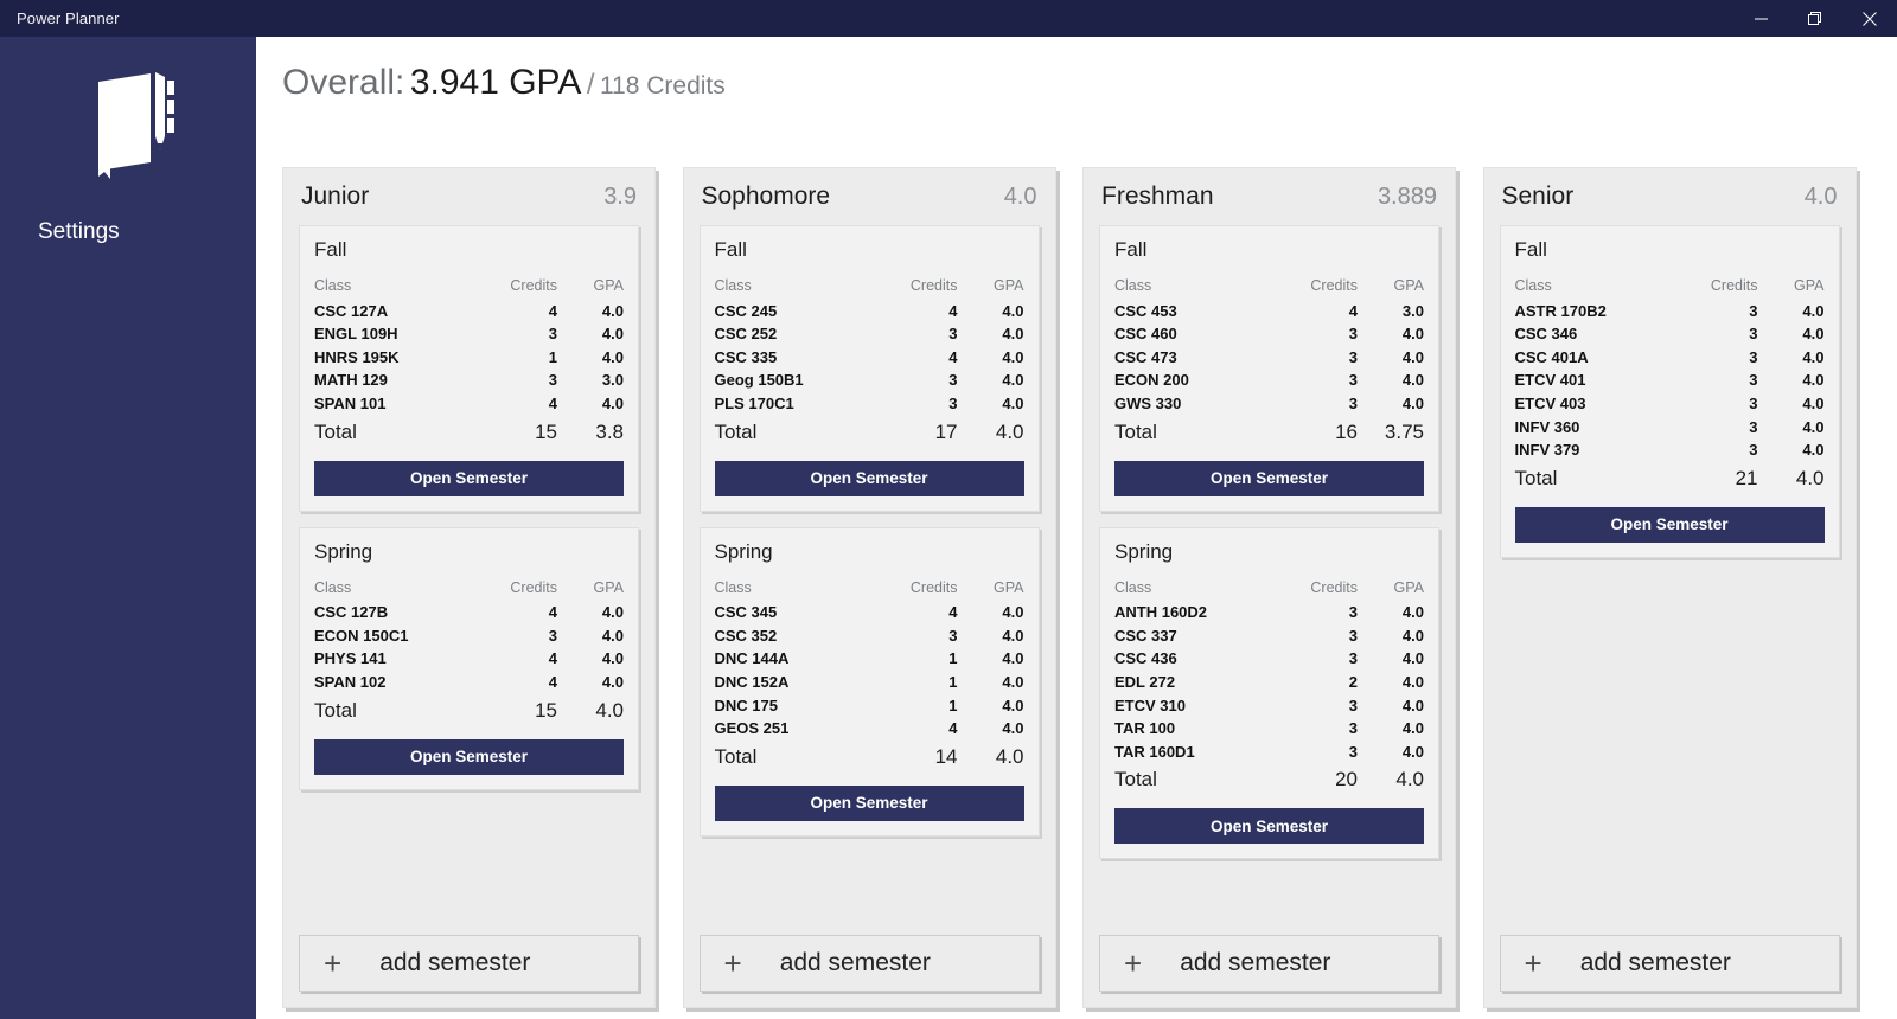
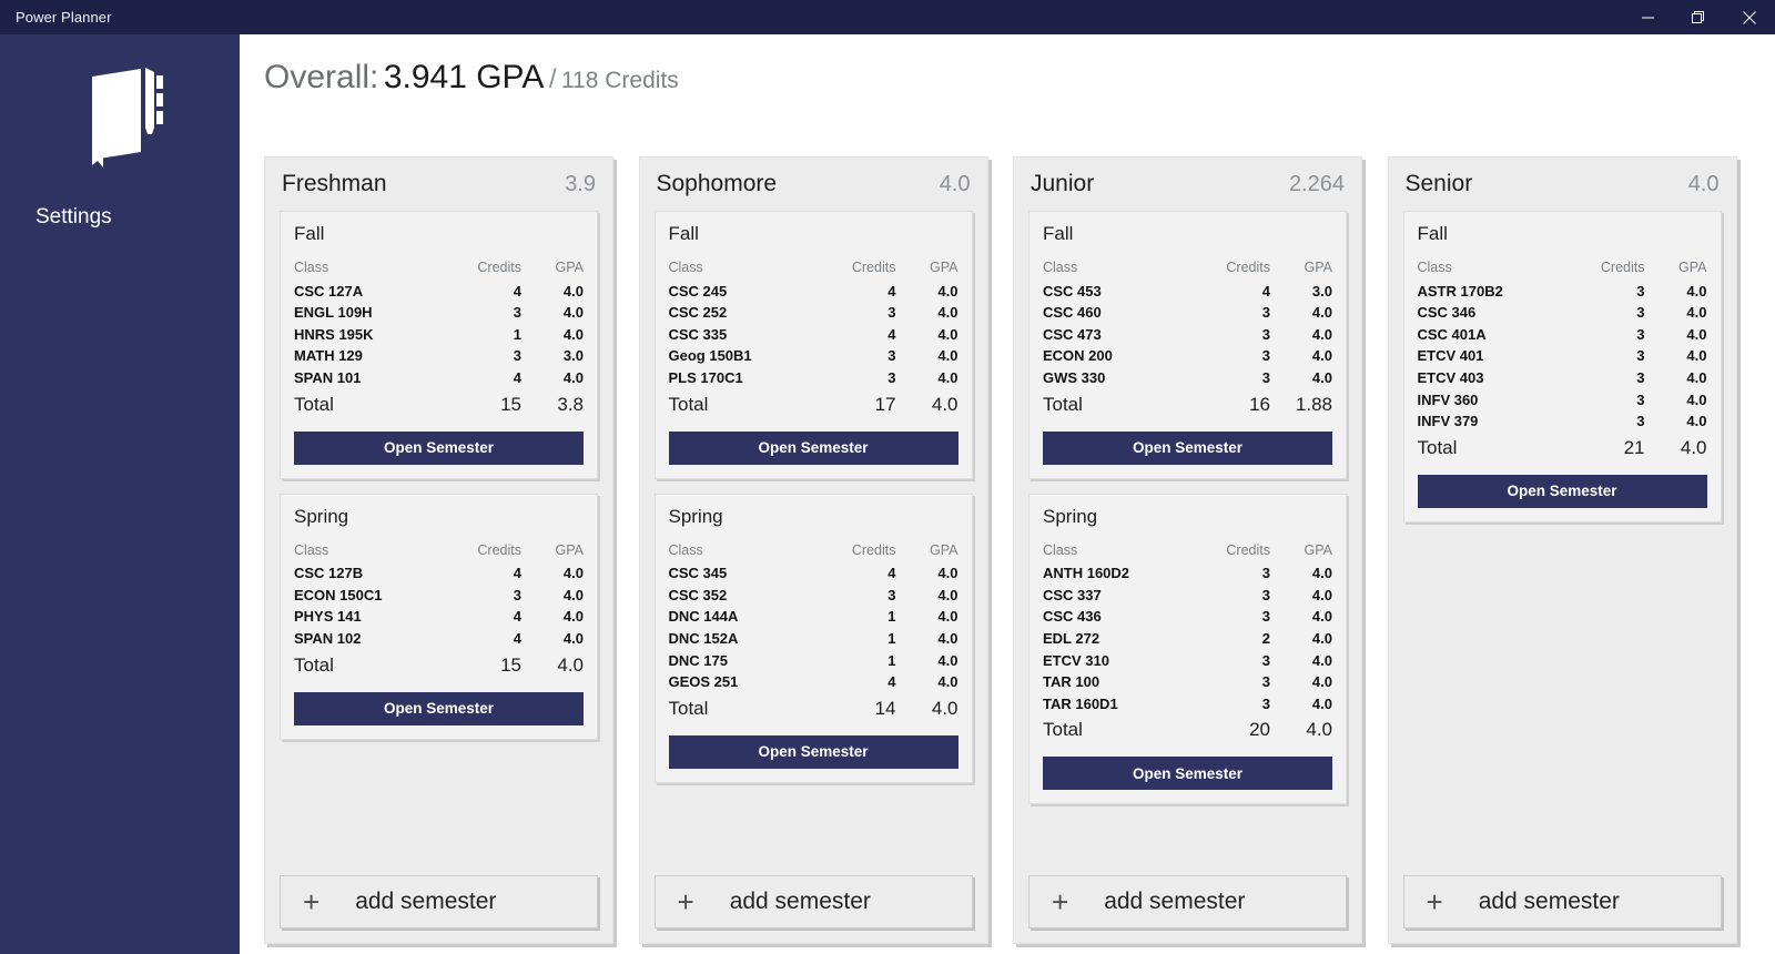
  Power Planner
  Settings
  Overall: 3.941 GPA / 118 Credits
- Junior
+ Freshman
  3.9
  Fall
  Class	Credits	GPA
  CSC 127A	4	4.0
  ENGL 109H	3	4.0
  HNRS 195K	1	4.0
  MATH 129	3	3.0
  SPAN 101	4	4.0
  Total	15	3.8
  Open Semester
  Spring
  Class	Credits	GPA
  CSC 127B	4	4.0
  ECON 150C1	3	4.0
  PHYS 141	4	4.0
  SPAN 102	4	4.0
  Total	15	4.0
  Open Semester
  +
  add semester
  Sophomore
  4.0
  Fall
  Class	Credits	GPA
  CSC 245	4	4.0
  CSC 252	3	4.0
  CSC 335	4	4.0
  Geog 150B1	3	4.0
  PLS 170C1	3	4.0
  Total	17	4.0
  Open Semester
  Spring
  Class	Credits	GPA
  CSC 345	4	4.0
  CSC 352	3	4.0
  DNC 144A	1	4.0
  DNC 152A	1	4.0
  DNC 175	1	4.0
  GEOS 251	4	4.0
  Total	14	4.0
  Open Semester
  +
  add semester
- Freshman
+ Junior
- 3.889
+ 2.264
  Fall
  Class	Credits	GPA
  CSC 453	4	3.0
  CSC 460	3	4.0
  CSC 473	3	4.0
  ECON 200	3	4.0
  GWS 330	3	4.0
- Total	16	3.75
+ Total	16	1.88
  Open Semester
  Spring
  Class	Credits	GPA
  ANTH 160D2	3	4.0
  CSC 337	3	4.0
  CSC 436	3	4.0
  EDL 272	2	4.0
  ETCV 310	3	4.0
  TAR 100	3	4.0
  TAR 160D1	3	4.0
  Total	20	4.0
  Open Semester
  +
  add semester
  Senior
  4.0
  Fall
  Class	Credits	GPA
  ASTR 170B2	3	4.0
  CSC 346	3	4.0
  CSC 401A	3	4.0
  ETCV 401	3	4.0
  ETCV 403	3	4.0
  INFV 360	3	4.0
  INFV 379	3	4.0
  Total	21	4.0
  Open Semester
  +
  add semester
